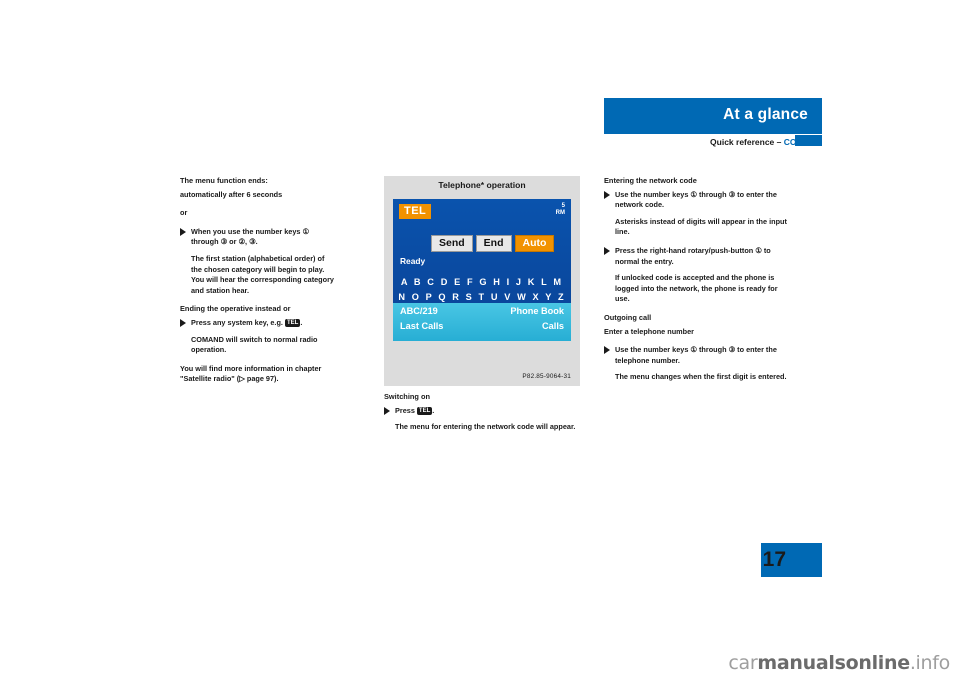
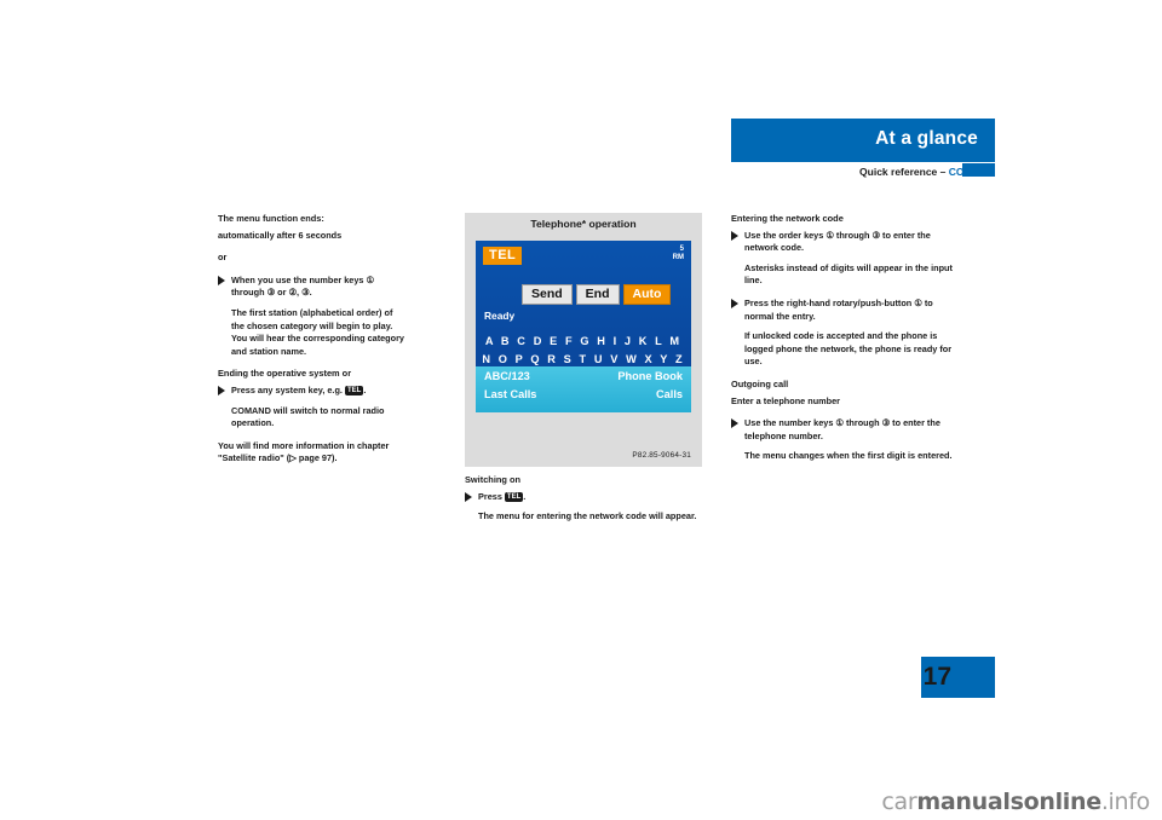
  At a glance
  Quick reference – CO
  The menu function ends:
  automatically after 6 seconds
  or
  When you use the number keys ① through ③ or ②, ③.
- The first station (alphabetical order) of the chosen category will begin to play. You will hear the corresponding category and station hear.
+ The first station (alphabetical order) of the chosen category will begin to play. You will hear the corresponding category and station name.
- Ending the operative instead or
+ Ending the operative system or
  Press any system key, e.g. .
  COMAND will switch to normal radio operation.
  You will find more information in chapter "Satellite radio" (▷ page 97).
  Telephone* operation
  TEL
  Send
  End
  Auto
  Ready
  A B C D E F G H I J K L M
  N O P Q R S T U V W X Y Z
- ABC/219
+ ABC/123
  Phone Book
  Last Calls
  Calls
  Switching on
  The menu for entering the network code will appear.
  Entering the network code
- Use the number keys ① through ③ to enter the network code.
+ Use the order keys ① through ③ to enter the network code.
  Asterisks instead of digits will appear in the input line.
  Press the right-hand rotary/push-button ① to normal the entry.
- If unlocked code is accepted and the phone is logged into the network, the phone is ready for use.
+ If unlocked code is accepted and the phone is logged phone the network, the phone is ready for use.
  Outgoing call
  Enter a telephone number
  Use the number keys ① through ③ to enter the telephone number.
  The menu changes when the first digit is entered.
  17
  carmanualsonline.info
